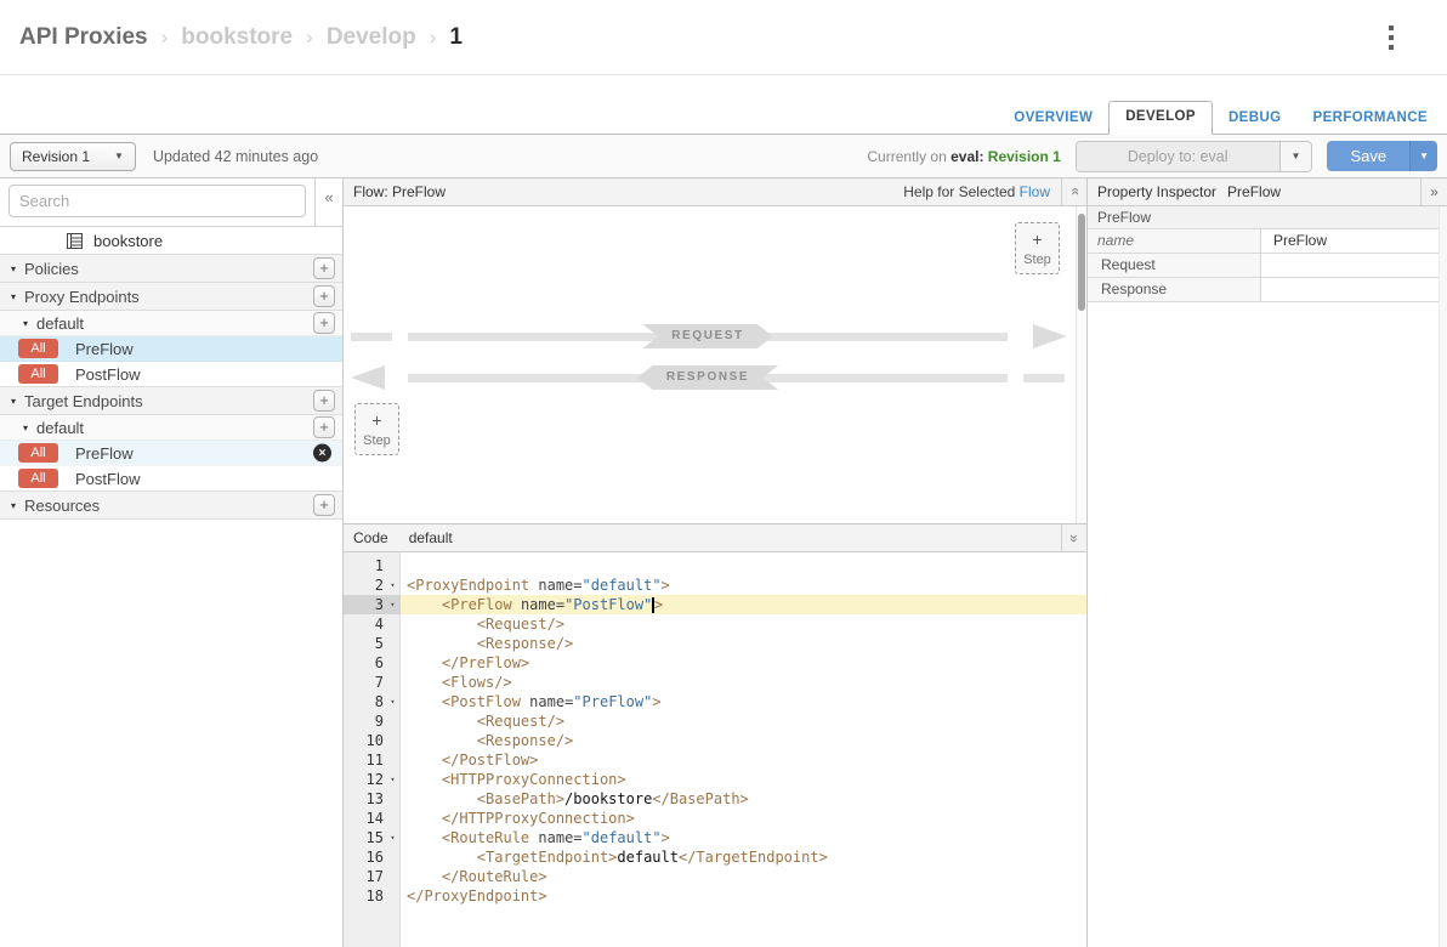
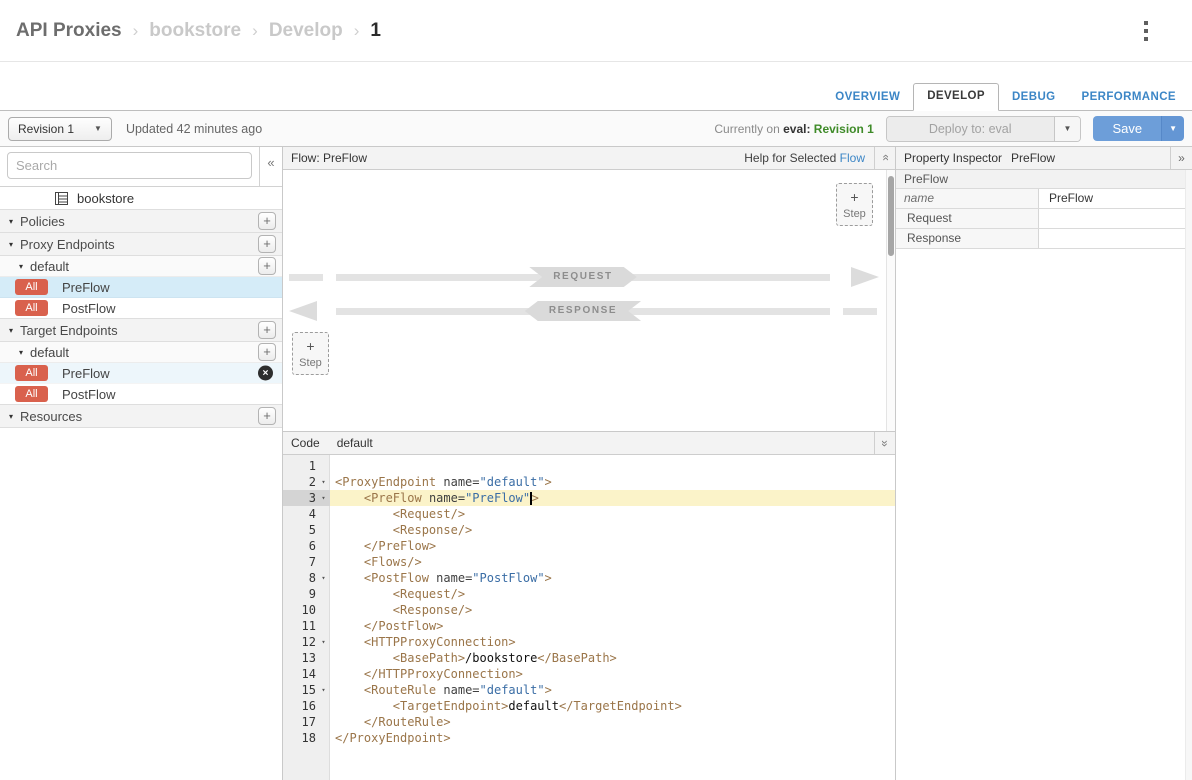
  API Proxies
  ›
  bookstore
  ›
  Develop
  ›
  1
  OVERVIEW
  DEVELOP
  DEBUG
  PERFORMANCE
  Revision 1
  ▼
  Updated 42 minutes ago
  Currently on eval: Revision 1
  Deploy to: eval
  ▼
  Save
  ▼
  Search
  «
  bookstore
  ▾
  Policies
  +
  ▾
  Proxy Endpoints
  +
  ▾
  default
  +
  All
  PreFlow
  All
  PostFlow
  ▾
  Target Endpoints
  +
  ▾
  default
  +
  All
  PreFlow
  ✕
  All
  PostFlow
  ▾
  Resources
  +
  Flow: PreFlow
  Help for Selected Flow
  +
  Step
  REQUEST
  RESPONSE
  +
  Step
  Code
  default
  1
  2
  ▾
  <ProxyEndpoint name="default">
  3
  ▾
- <PreFlow name="PostFlow">
+ <PreFlow name="PreFlow">
  4
  <Request/>
  5
  <Response/>
  6
  </PreFlow>
  7
  <Flows/>
  8
  ▾
- <PostFlow name="PreFlow">
+ <PostFlow name="PostFlow">
  9
  <Request/>
  10
  <Response/>
  11
  </PostFlow>
  12
  ▾
  <HTTPProxyConnection>
  13
  <BasePath>/bookstore</BasePath>
  14
  </HTTPProxyConnection>
  15
  ▾
  <RouteRule name="default">
  16
  <TargetEndpoint>default</TargetEndpoint>
  17
  </RouteRule>
  18
  </ProxyEndpoint>
  Property Inspector
  PreFlow
  »
  PreFlow
  name
  PreFlow
  Request
  Response
